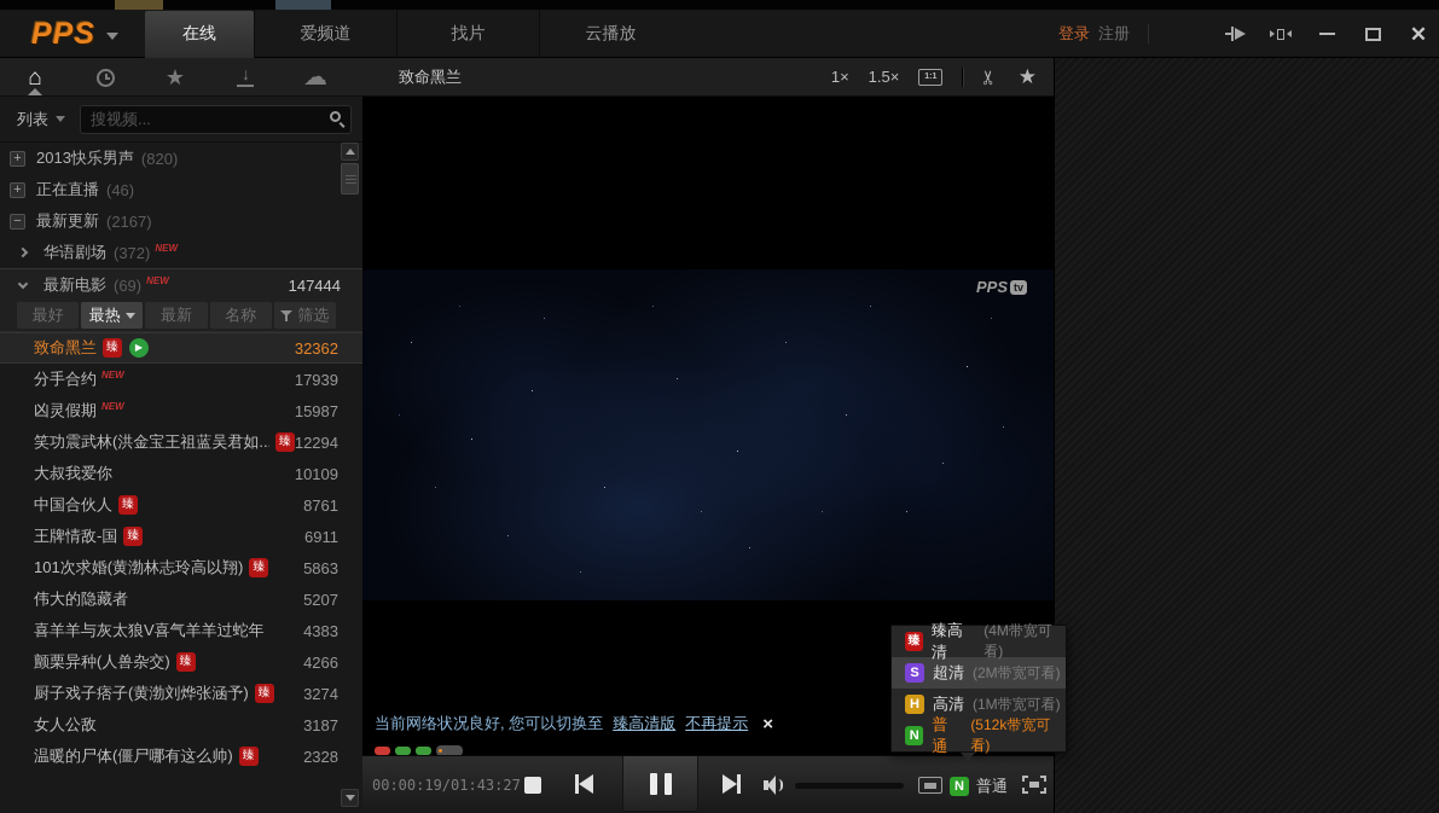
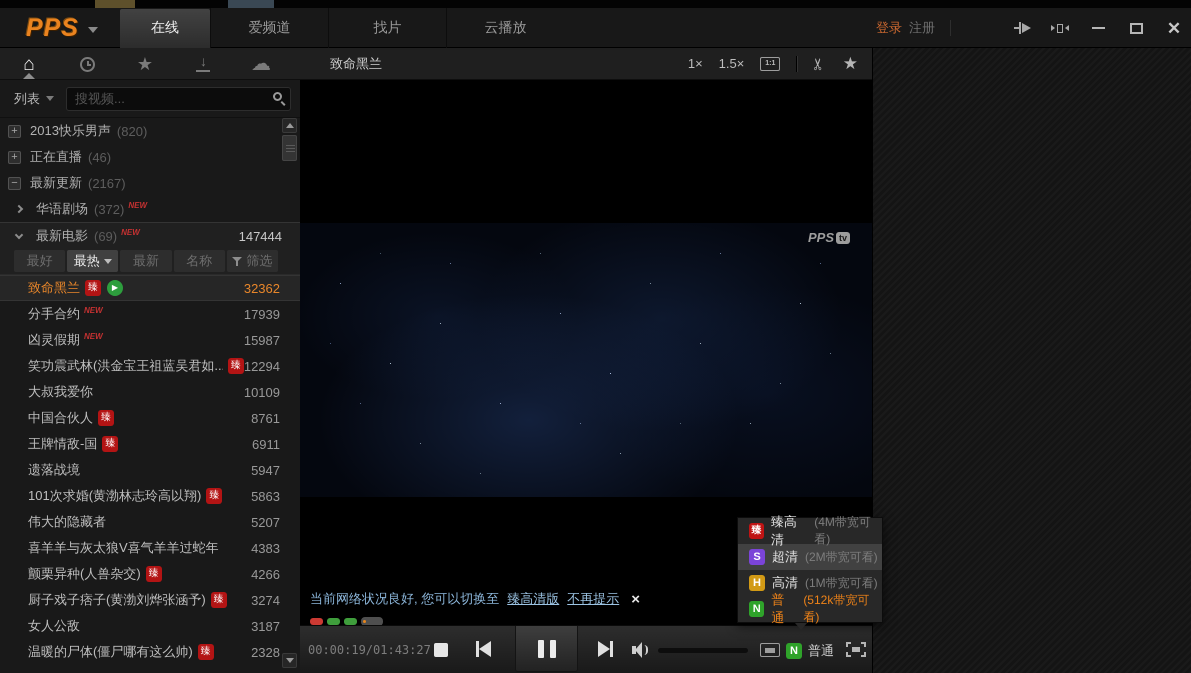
  PPS
  在线
  爱频道
  找片
  云播放
  登录
  注册
  ✕
  ⌂
  ★
  ↓
  ☁
  列表
  搜视频...
  +
  2013快乐男声
  (820)
  +
  正在直播
  (46)
  −
  最新更新
  (2167)
  华语剧场
  (372)
  NEW
  最新电影
  (69)
  NEW
  147444
  最好
  最热
  最新
  名称
  筛选
  致命黑兰
  臻
  ▶
  32362
  分手合约
  NEW
  17939
  凶灵假期
  NEW
  15987
  笑功震武林(洪金宝王祖蓝吴君如..
  臻
  12294
  大叔我爱你
  10109
  中国合伙人
  臻
  8761
  王牌情敌-国
  臻
  6911
+ 遗落战境
+ 5947
  101次求婚(黄渤林志玲高以翔)
  臻
  5863
  伟大的隐藏者
  5207
  喜羊羊与灰太狼V喜气羊羊过蛇年
  4383
  颤栗异种(人兽杂交)
  臻
  4266
  厨子戏子痞子(黄渤刘烨张涵予)
  臻
  3274
  女人公敌
  3187
  温暖的尸体(僵尸哪有这么帅)
  臻
  2328
  致命黑兰
  1×
  1.5×
  ★
  PPS
  tv
  当前网络状况良好, 您可以切换至
  臻高清版
  不再提示
  ×
  00:00:19/01:43:27
  N
  普通
  臻
  臻高清
  (4M带宽可看)
  S
  超清
  (2M带宽可看)
  H
  高清
  (1M带宽可看)
  N
  普通
  (512k带宽可看)
